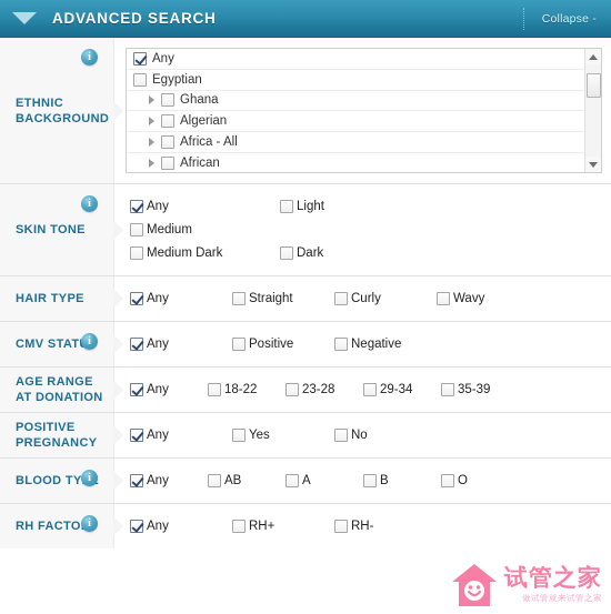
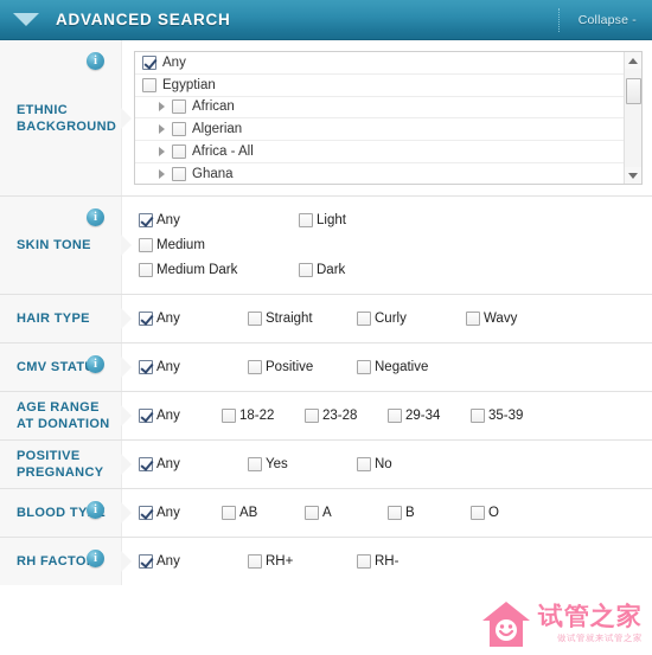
  ADVANCED SEARCH
  Collapse -
  ETHNIC BACKGROUND
  i
  Any
  Egyptian
- Ghana
+ African
  Algerian
  Africa - All
- African
+ Ghana
  SKIN TONE
  i
  Any
  Light
  Medium
  Medium Dark
  Dark
  HAIR TYPE
  Any
  Straight
  Curly
  Wavy
  CMV STAT
  i
  Any
  Positive
  Negative
  AGE RANGE AT DONATION
  Any
  18-22
  23-28
  29-34
  35-39
  POSITIVE PREGNANCY
  Any
  Yes
  No
  BLOOD TY
  i
  Any
  AB
  A
  B
  O
  RH FACTO
  i
  Any
  RH+
  RH-
  试管之家
  做试管就来试管之家
